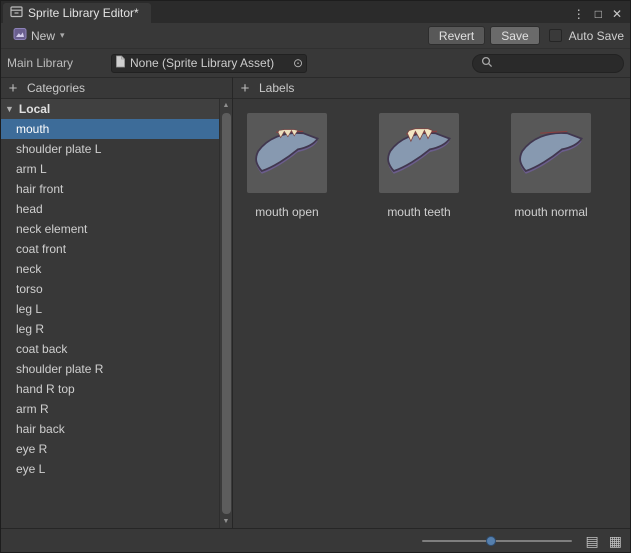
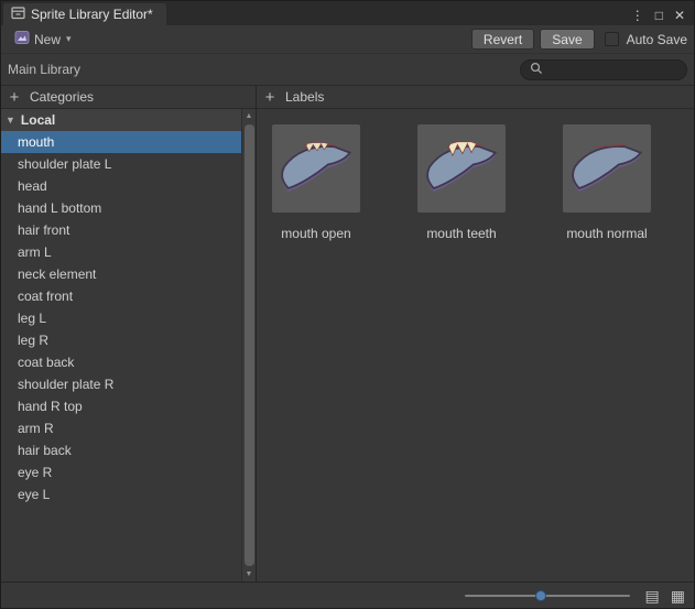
  Sprite Library Editor*
  ⋮
  □
  ✕
  New
  ▾
  Revert
  Save
  Auto Save
  Main Library
- None (Sprite Library Asset)
- ⊙
  +
  Categories
  ▼
  Local
  mouth
  shoulder plate L
- arm L
+ head
+ hand L bottom
  hair front
- head
+ arm L
  neck element
  coat front
- neck
- torso
  leg L
  leg R
  coat back
  shoulder plate R
  hand R top
  arm R
  hair back
  eye R
  eye L
  +
  Labels
  mouth open
  mouth teeth
  mouth normal
  ▤
  ▦
